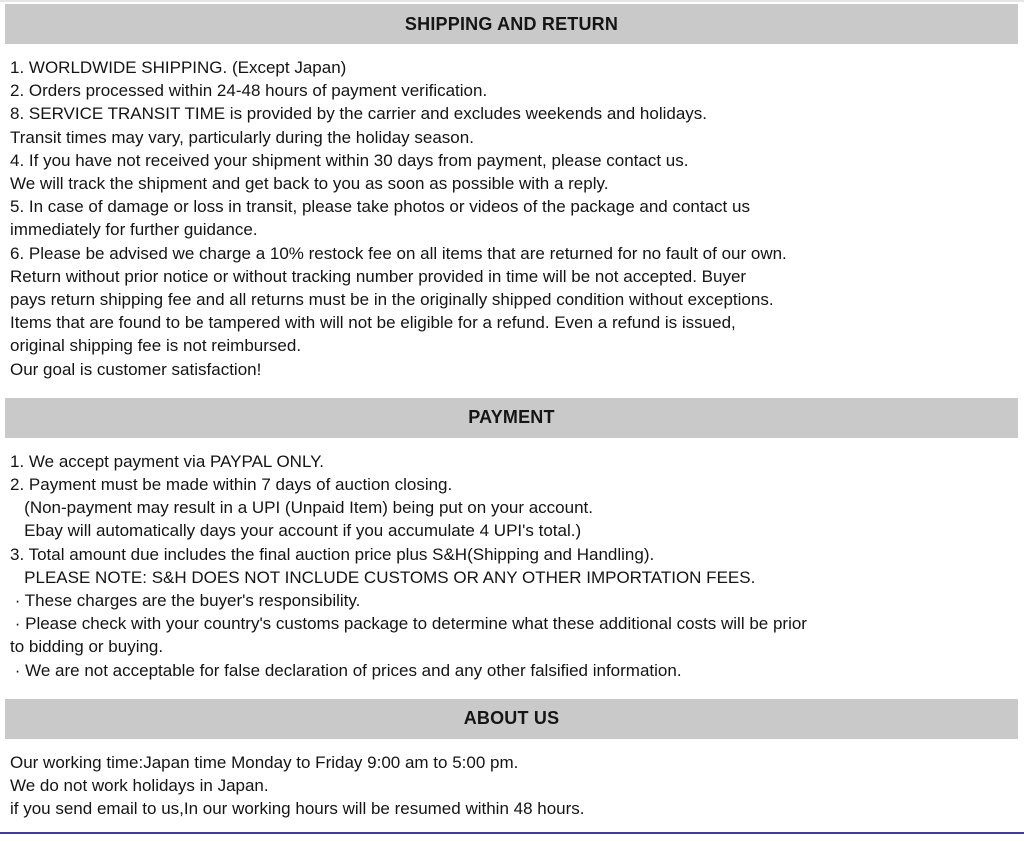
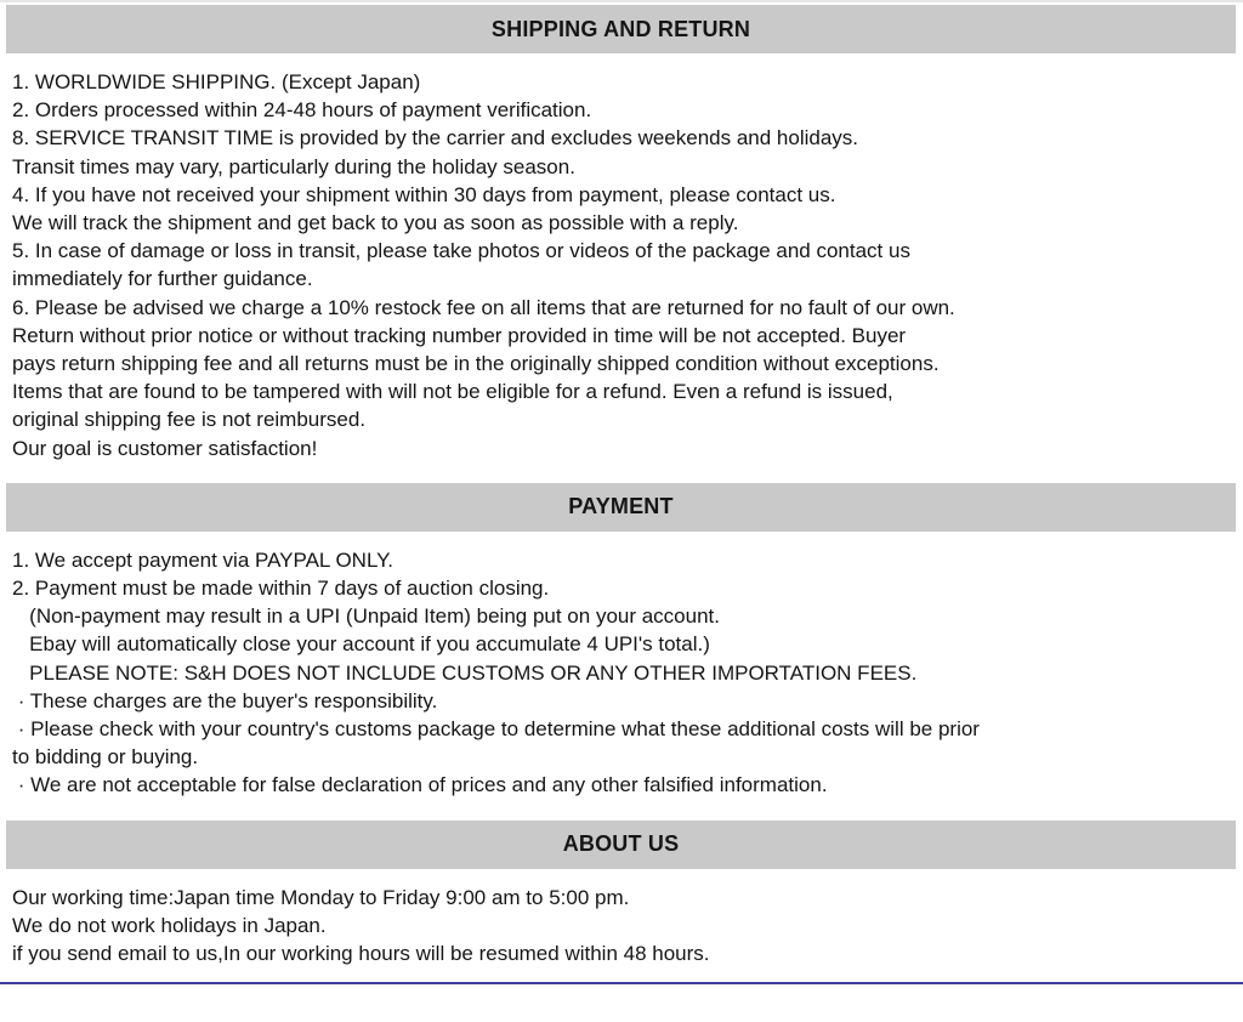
  SHIPPING AND RETURN
  1. WORLDWIDE SHIPPING. (Except Japan)
  2. Orders processed within 24-48 hours of payment verification.
  8. SERVICE TRANSIT TIME is provided by the carrier and excludes weekends and holidays.
  Transit times may vary, particularly during the holiday season.
  4. If you have not received your shipment within 30 days from payment, please contact us.
  We will track the shipment and get back to you as soon as possible with a reply.
  5. In case of damage or loss in transit, please take photos or videos of the package and contact us
  immediately for further guidance.
  6. Please be advised we charge a 10% restock fee on all items that are returned for no fault of our own.
  Return without prior notice or without tracking number provided in time will be not accepted. Buyer
  pays return shipping fee and all returns must be in the originally shipped condition without exceptions.
  Items that are found to be tampered with will not be eligible for a refund. Even a refund is issued,
  original shipping fee is not reimbursed.
  Our goal is customer satisfaction!
  PAYMENT
  1. We accept payment via PAYPAL ONLY.
  2. Payment must be made within 7 days of auction closing.
  (Non-payment may result in a UPI (Unpaid Item) being put on your account.
- Ebay will automatically days your account if you accumulate 4 UPI's total.)
+ Ebay will automatically close your account if you accumulate 4 UPI's total.)
- 3. Total amount due includes the final auction price plus S&H(Shipping and Handling).
  PLEASE NOTE: S&H DOES NOT INCLUDE CUSTOMS OR ANY OTHER IMPORTATION FEES.
  · These charges are the buyer's responsibility.
  · Please check with your country's customs package to determine what these additional costs will be prior
  to bidding or buying.
  · We are not acceptable for false declaration of prices and any other falsified information.
  ABOUT US
  Our working time:Japan time Monday to Friday 9:00 am to 5:00 pm.
  We do not work holidays in Japan.
  if you send email to us,In our working hours will be resumed within 48 hours.
